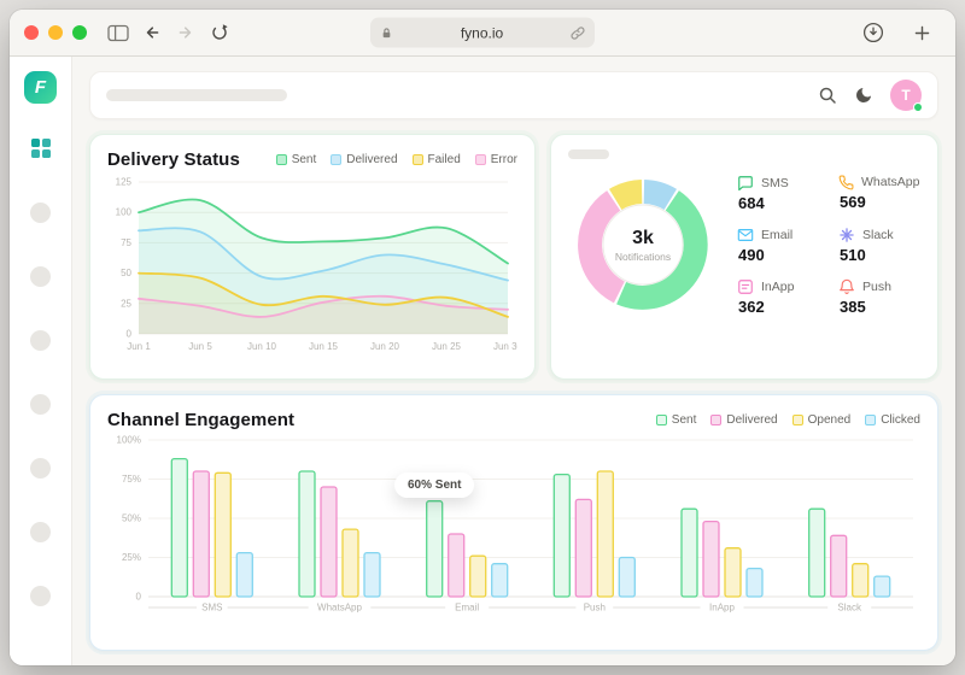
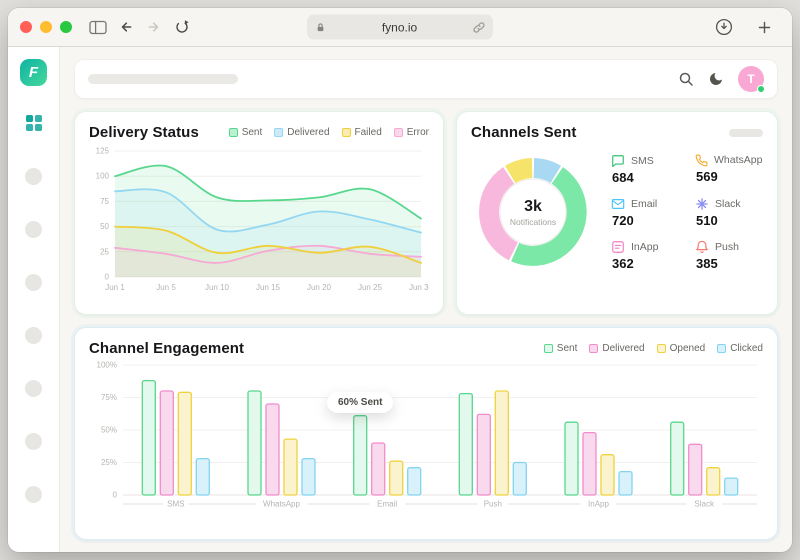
  fyno.io
  F
  T
  Delivery Status
  Sent
  Delivered
  Failed
  Error
  0
  25
  50
  75
  100
  125
  Jun 1
  Jun 5
  Jun 10
  Jun 15
  Jun 20
  Jun 25
  Jun 3
+ Channels Sent
  3k
  Notifications
  SMS
  684
  WhatsApp
  569
  Email
- 490
+ 720
  Slack
  510
  InApp
  362
  Push
  385
  Channel Engagement
  Sent
  Delivered
  Opened
  Clicked
  0
  25%
  50%
  75%
  100%
  SMS
  WhatsApp
  Email
  Push
  InApp
  Slack
  60% Sent
